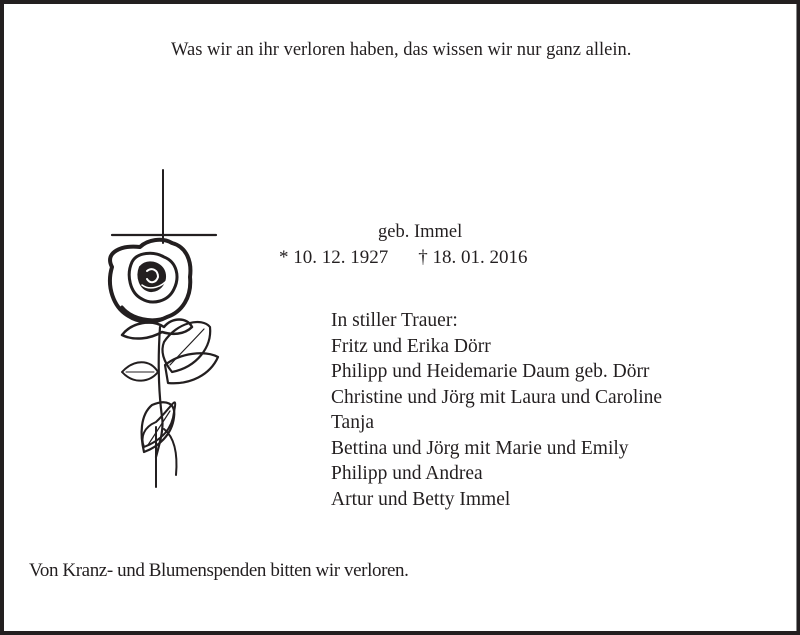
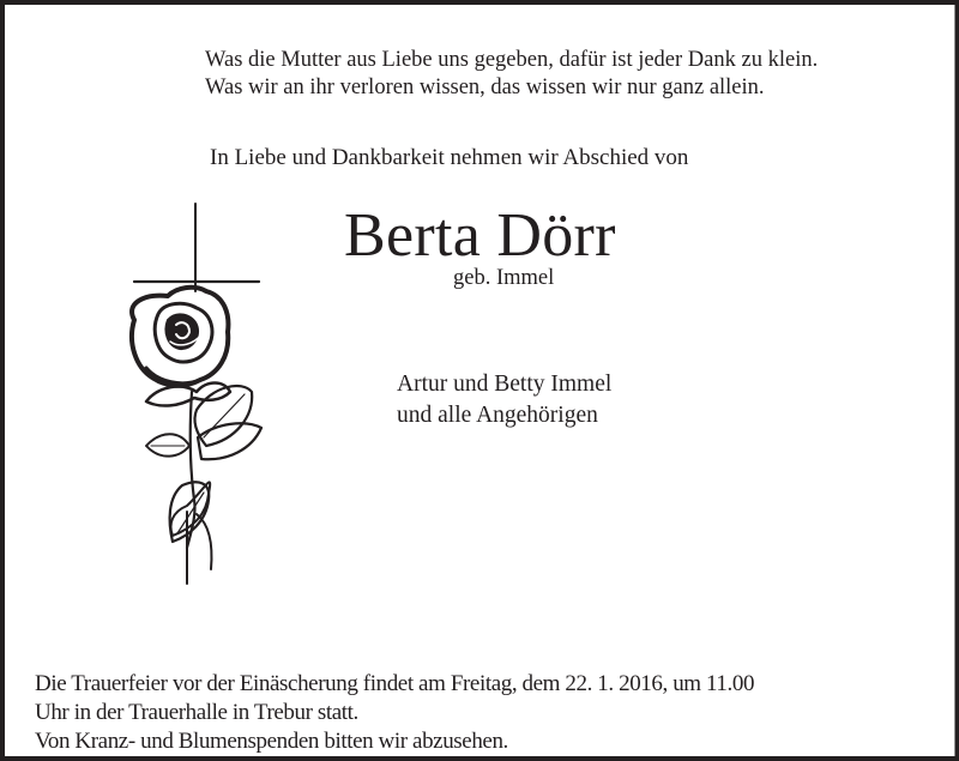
+ Was die Mutter aus Liebe uns gegeben, dafür ist jeder Dank zu klein.
- Was wir an ihr verloren haben, das wissen wir nur ganz allein.
+ Was wir an ihr verloren wissen, das wissen wir nur ganz allein.
+ In Liebe und Dankbarkeit nehmen wir Abschied von
+ Berta Dörr
  geb. Immel
- * 10. 12. 1927 † 18. 01. 2016
- In stiller Trauer:
- Fritz und Erika Dörr
- Philipp und Heidemarie Daum geb. Dörr
- Christine und Jörg mit Laura und Caroline
- Tanja
- Bettina und Jörg mit Marie und Emily
- Philipp und Andrea
  Artur und Betty Immel
+ und alle Angehörigen
+ Die Trauerfeier vor der Einäscherung findet am Freitag, dem 22. 1. 2016, um 11.00
+ Uhr in der Trauerhalle in Trebur statt.
- Von Kranz- und Blumenspenden bitten wir verloren.
+ Von Kranz- und Blumenspenden bitten wir abzusehen.
